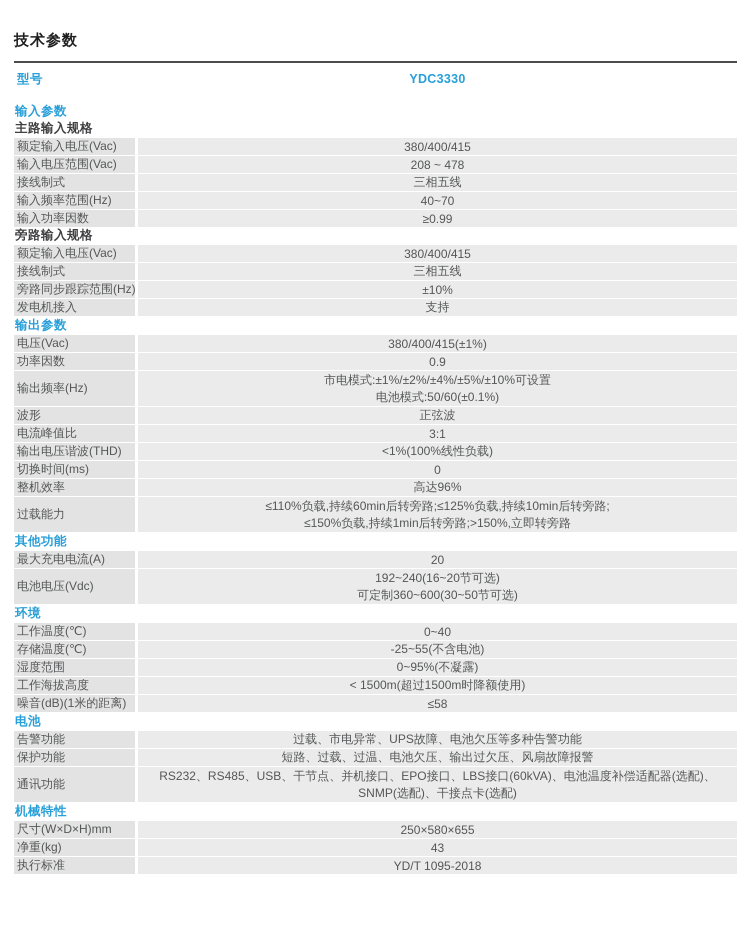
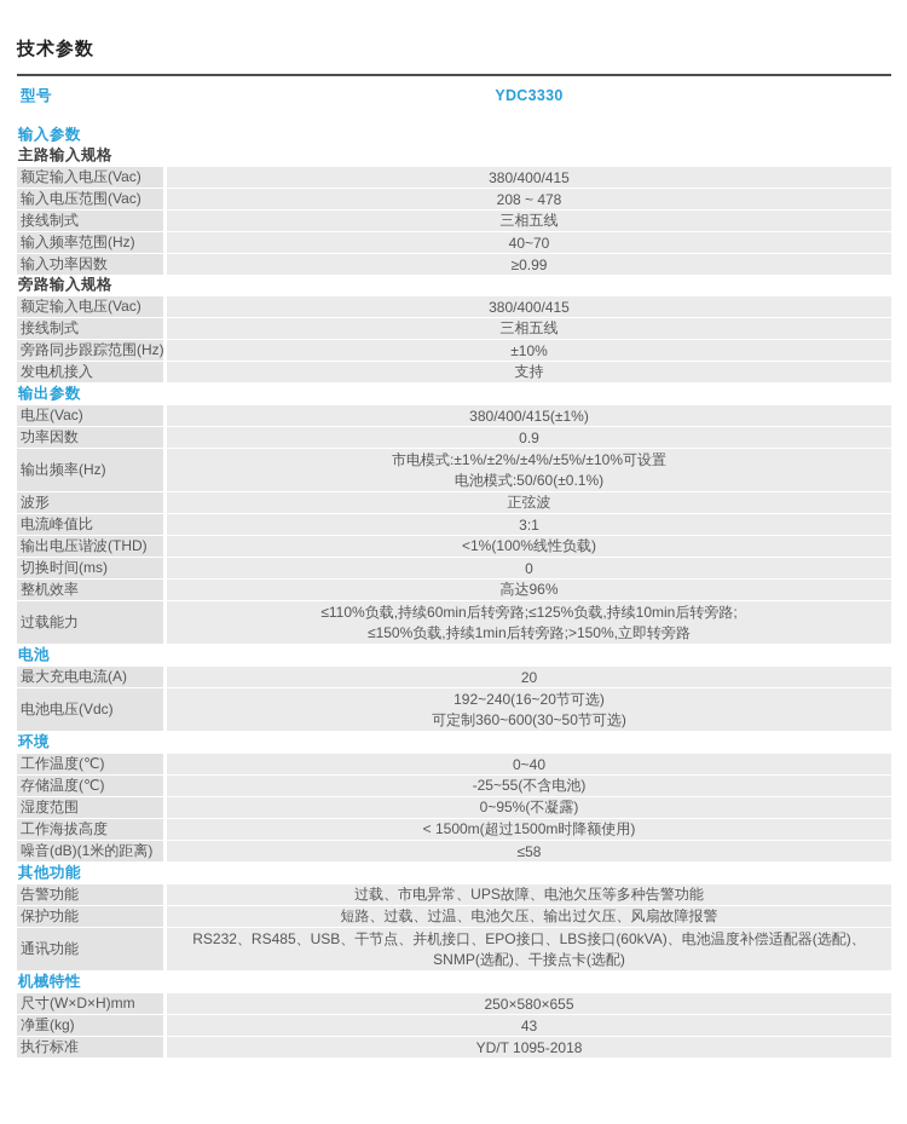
  技术参数
  型号
  YDC3330
  输入参数
  主路输入规格
  额定输入电压(Vac)
  380/400/415
  输入电压范围(Vac)
  208 ~ 478
  接线制式
  三相五线
  输入频率范围(Hz)
  40~70
  输入功率因数
  ≥0.99
  旁路输入规格
  额定输入电压(Vac)
  380/400/415
  接线制式
  三相五线
  旁路同步跟踪范围(Hz)
  ±10%
  发电机接入
  支持
  输出参数
  电压(Vac)
  380/400/415(±1%)
  功率因数
  0.9
  输出频率(Hz)
  市电模式:±1%/±2%/±4%/±5%/±10%可设置
  电池模式:50/60(±0.1%)
  波形
  正弦波
  电流峰值比
  3:1
  输出电压谐波(THD)
  <1%(100%线性负载)
  切换时间(ms)
  0
  整机效率
  高达96%
  过载能力
  ≤110%负载,持续60min后转旁路;≤125%负载,持续10min后转旁路;
  ≤150%负载,持续1min后转旁路;>150%,立即转旁路
- 其他功能
+ 电池
  最大充电电流(A)
  20
  电池电压(Vdc)
  192~240(16~20节可选)
  可定制360~600(30~50节可选)
  环境
  工作温度(℃)
  0~40
  存储温度(℃)
  -25~55(不含电池)
  湿度范围
  0~95%(不凝露)
  工作海拔高度
  < 1500m(超过1500m时降额使用)
  噪音(dB)(1米的距离)
  ≤58
- 电池
+ 其他功能
  告警功能
  过载、市电异常、UPS故障、电池欠压等多种告警功能
  保护功能
  短路、过载、过温、电池欠压、输出过欠压、风扇故障报警
  通讯功能
  RS232、RS485、USB、干节点、并机接口、EPO接口、LBS接口(60kVA)、电池温度补偿适配器(选配)、
  SNMP(选配)、干接点卡(选配)
  机械特性
  尺寸(W×D×H)mm
  250×580×655
  净重(kg)
  43
  执行标准
  YD/T 1095-2018
